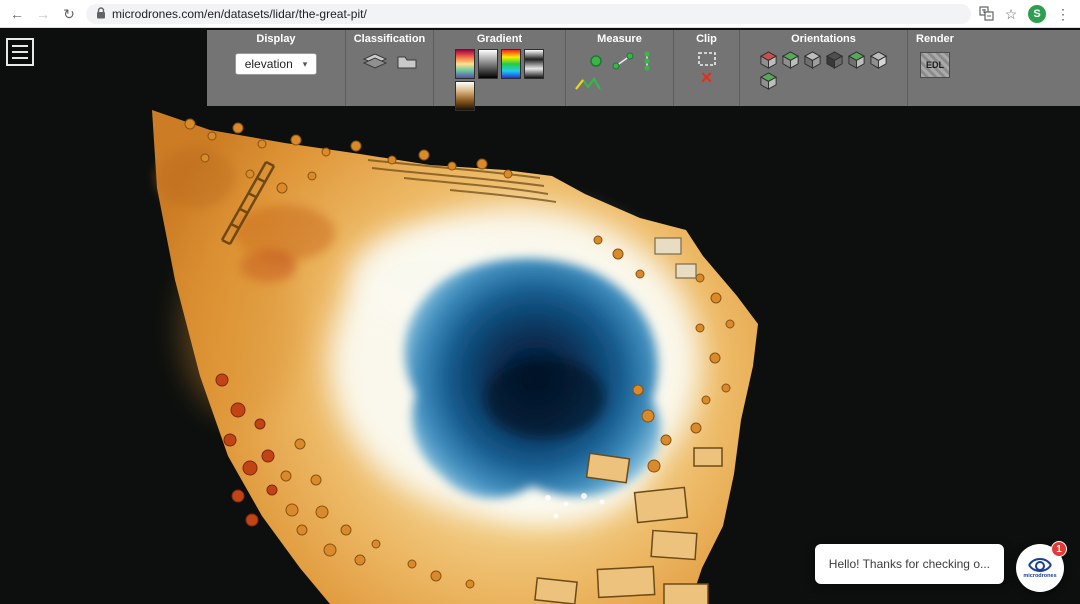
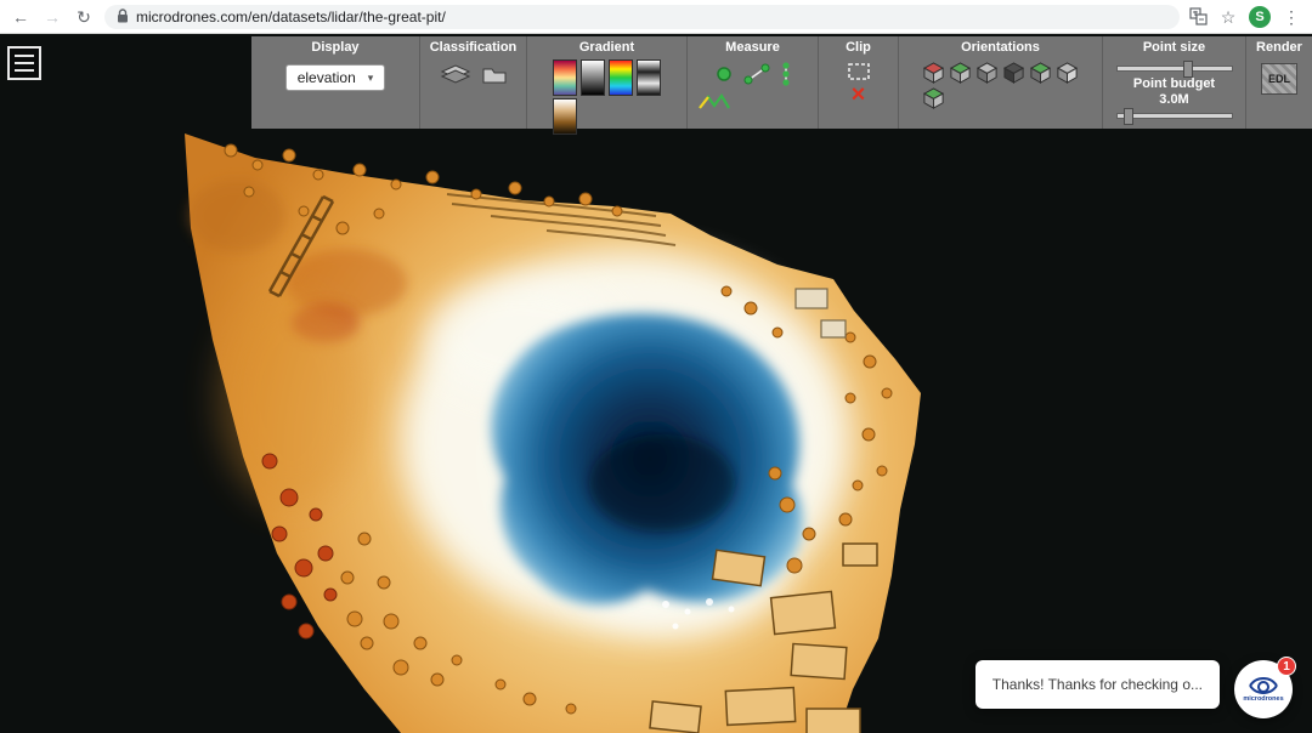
  ←
  →
  ↻
  microdrones.com/en/datasets/lidar/the-great-pit/
  ☆
  S
  ⋮
  Display
  elevation
  ▾
  Classification
  Gradient
  Measure
  Clip
  ×
  Orientations
+ Point size
+ Point budget
+ 3.0M
  Render
  EDL
- Hello! Thanks for checking o...
+ Thanks! Thanks for checking o...
  1
